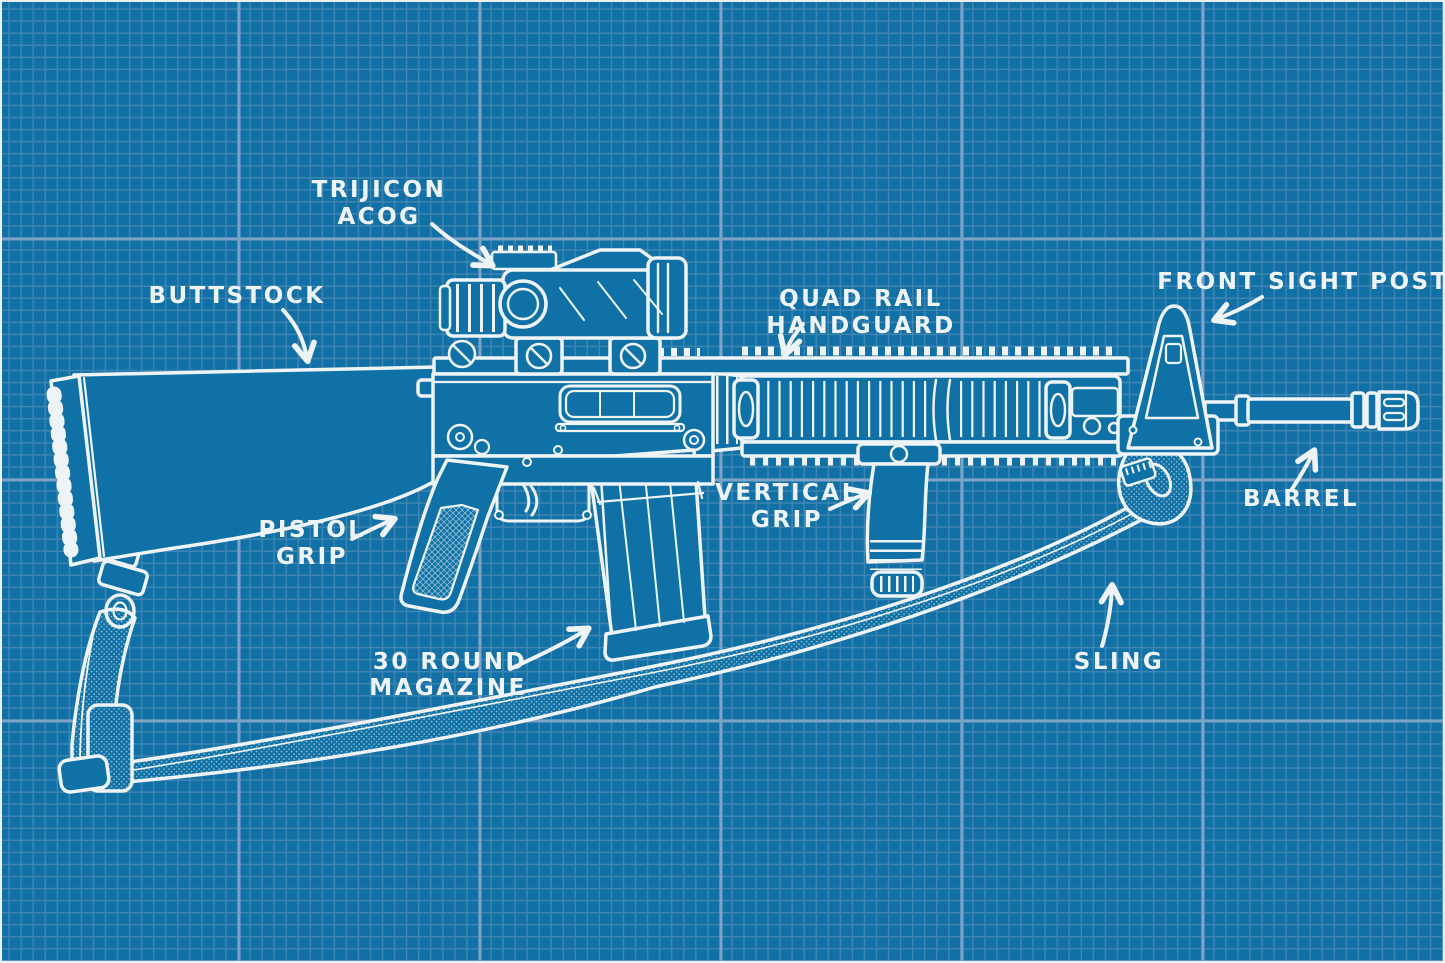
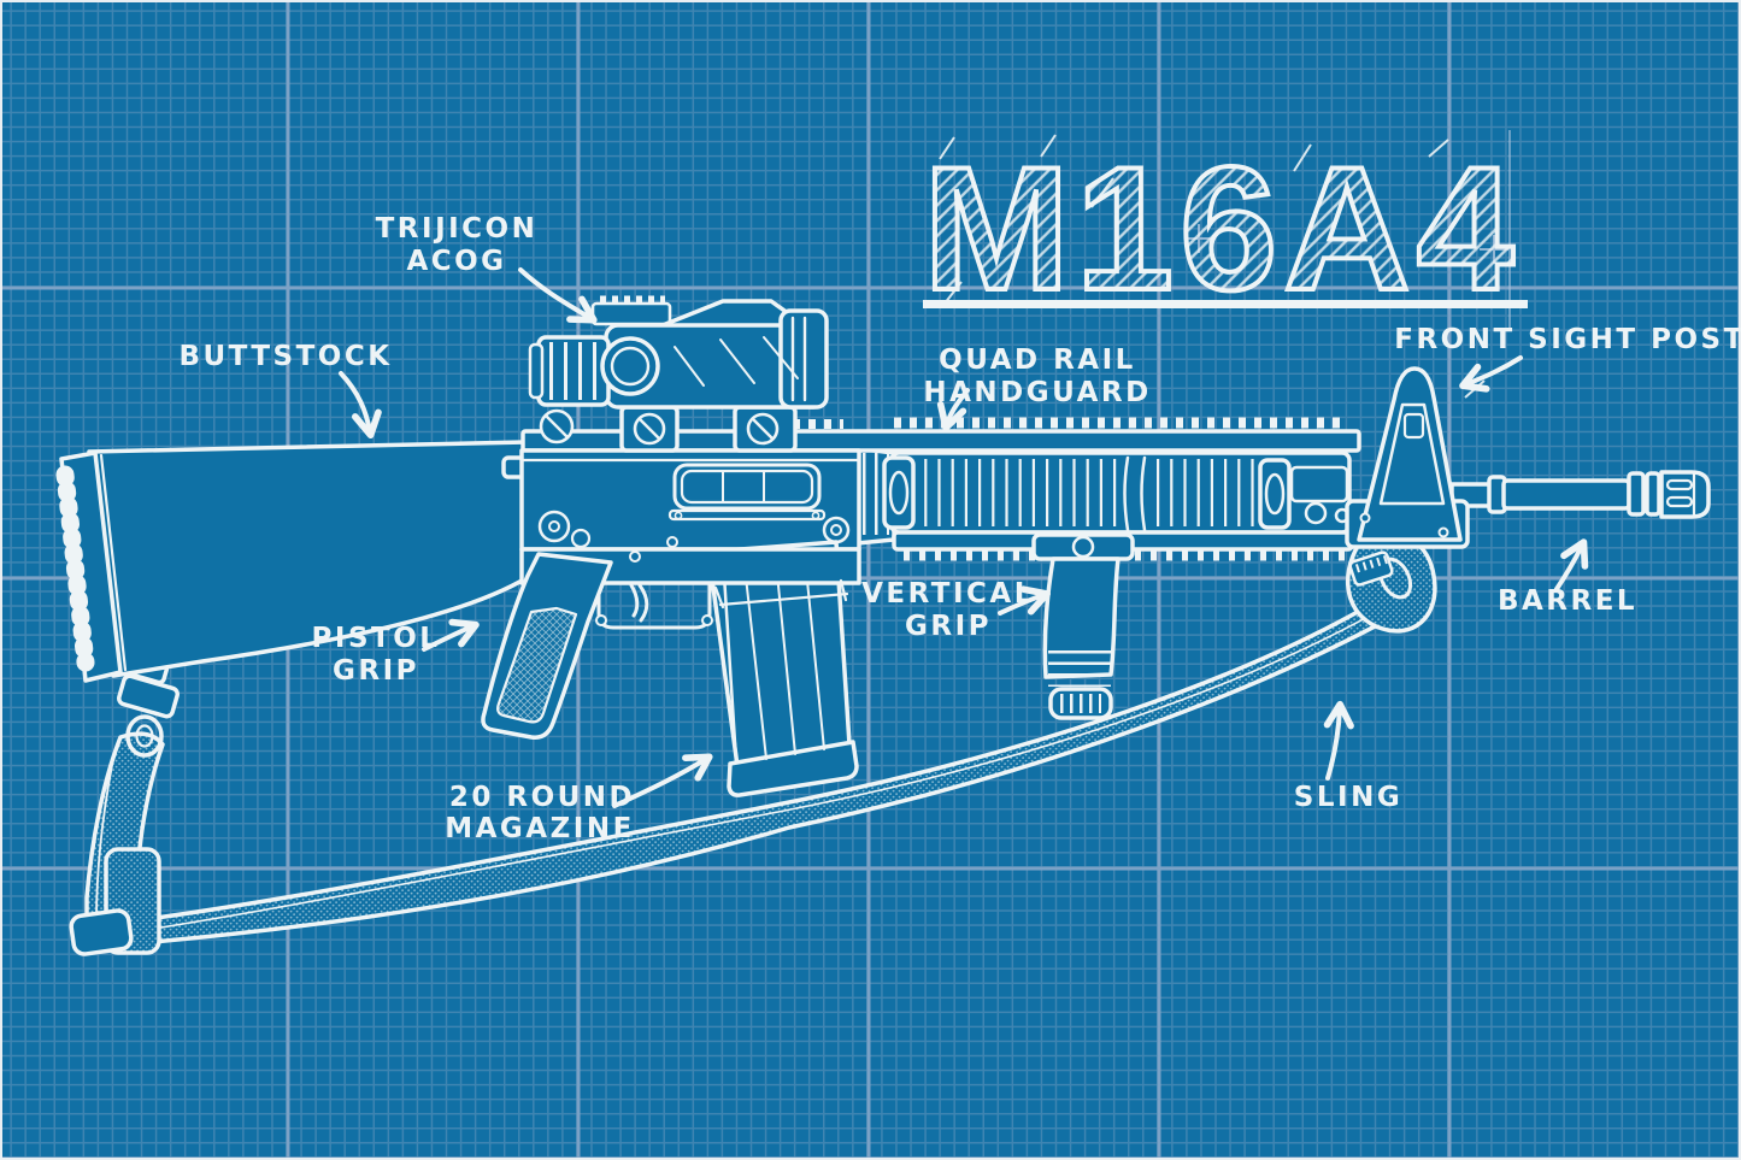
+ M16A4
  TRIJICON
  ACOG
  BUTTSTOCK
  QUAD RAIL
  HANDGUARD
  FRONT SIGHT POST
  PISTOL
  GRIP
  VERTICAL
  GRIP
- 30 ROUND
+ 20 ROUND
  MAGAZINE
  SLING
  BARREL
